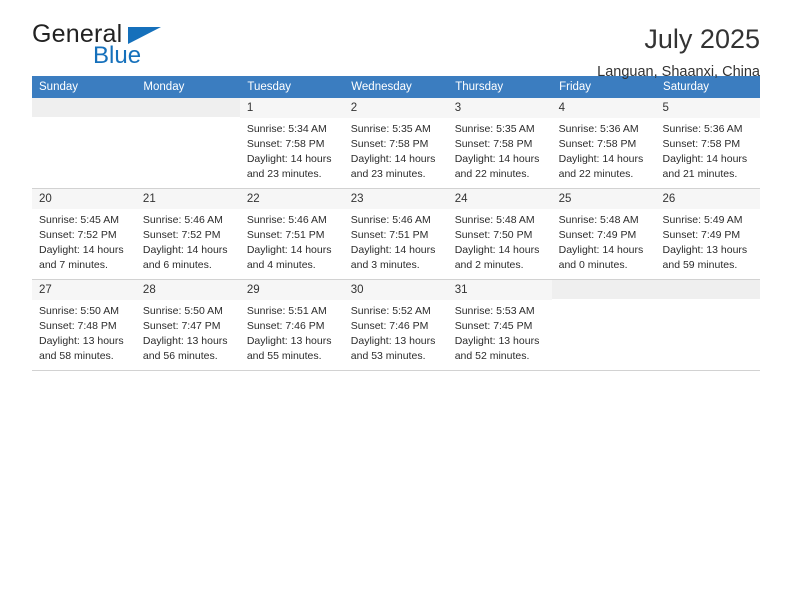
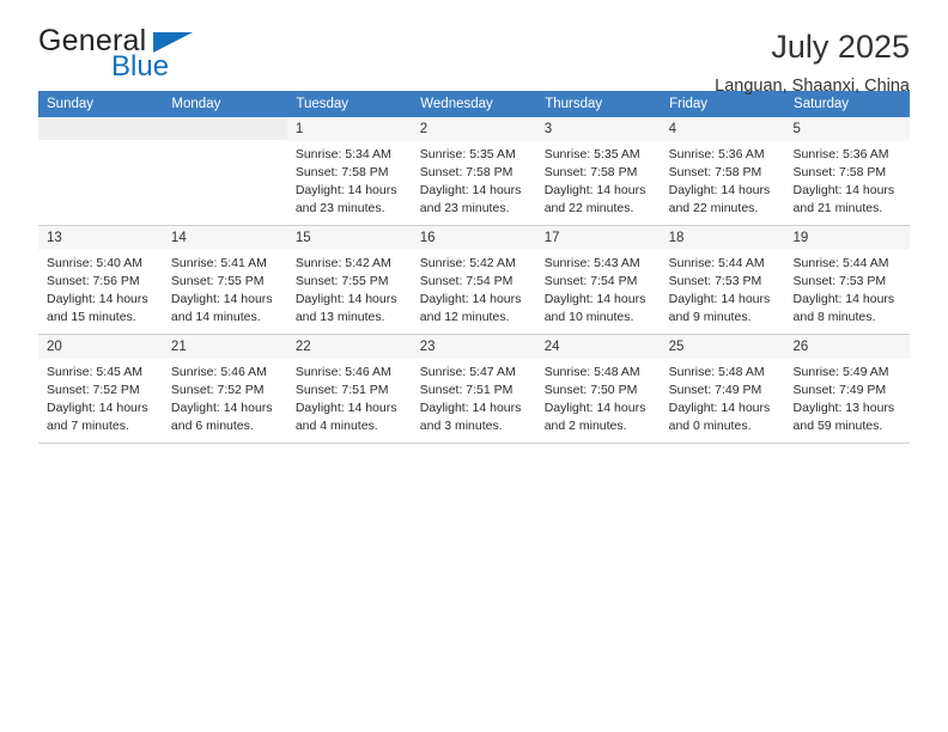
  General
  Blue
  July 2025
  Languan, Shaanxi, China
  Sunday	Monday	Tuesday	Wednesday	Thursday	Friday	Saturday
  		1Sunrise: 5:34 AMSunset: 7:58 PMDaylight: 14 hoursand 23 minutes.	2Sunrise: 5:35 AMSunset: 7:58 PMDaylight: 14 hoursand 23 minutes.	3Sunrise: 5:35 AMSunset: 7:58 PMDaylight: 14 hoursand 22 minutes.	4Sunrise: 5:36 AMSunset: 7:58 PMDaylight: 14 hoursand 22 minutes.	5Sunrise: 5:36 AMSunset: 7:58 PMDaylight: 14 hoursand 21 minutes.
+ 13Sunrise: 5:40 AMSunset: 7:56 PMDaylight: 14 hoursand 15 minutes.	14Sunrise: 5:41 AMSunset: 7:55 PMDaylight: 14 hoursand 14 minutes.	15Sunrise: 5:42 AMSunset: 7:55 PMDaylight: 14 hoursand 13 minutes.	16Sunrise: 5:42 AMSunset: 7:54 PMDaylight: 14 hoursand 12 minutes.	17Sunrise: 5:43 AMSunset: 7:54 PMDaylight: 14 hoursand 10 minutes.	18Sunrise: 5:44 AMSunset: 7:53 PMDaylight: 14 hoursand 9 minutes.	19Sunrise: 5:44 AMSunset: 7:53 PMDaylight: 14 hoursand 8 minutes.
- 20Sunrise: 5:45 AMSunset: 7:52 PMDaylight: 14 hoursand 7 minutes.	21Sunrise: 5:46 AMSunset: 7:52 PMDaylight: 14 hoursand 6 minutes.	22Sunrise: 5:46 AMSunset: 7:51 PMDaylight: 14 hoursand 4 minutes.	23Sunrise: 5:46 AMSunset: 7:51 PMDaylight: 14 hoursand 3 minutes.	24Sunrise: 5:48 AMSunset: 7:50 PMDaylight: 14 hoursand 2 minutes.	25Sunrise: 5:48 AMSunset: 7:49 PMDaylight: 14 hoursand 0 minutes.	26Sunrise: 5:49 AMSunset: 7:49 PMDaylight: 13 hoursand 59 minutes.
+ 20Sunrise: 5:45 AMSunset: 7:52 PMDaylight: 14 hoursand 7 minutes.	21Sunrise: 5:46 AMSunset: 7:52 PMDaylight: 14 hoursand 6 minutes.	22Sunrise: 5:46 AMSunset: 7:51 PMDaylight: 14 hoursand 4 minutes.	23Sunrise: 5:47 AMSunset: 7:51 PMDaylight: 14 hoursand 3 minutes.	24Sunrise: 5:48 AMSunset: 7:50 PMDaylight: 14 hoursand 2 minutes.	25Sunrise: 5:48 AMSunset: 7:49 PMDaylight: 14 hoursand 0 minutes.	26Sunrise: 5:49 AMSunset: 7:49 PMDaylight: 13 hoursand 59 minutes.
- 27Sunrise: 5:50 AMSunset: 7:48 PMDaylight: 13 hoursand 58 minutes.	28Sunrise: 5:50 AMSunset: 7:47 PMDaylight: 13 hoursand 56 minutes.	29Sunrise: 5:51 AMSunset: 7:46 PMDaylight: 13 hoursand 55 minutes.	30Sunrise: 5:52 AMSunset: 7:46 PMDaylight: 13 hoursand 53 minutes.	31Sunrise: 5:53 AMSunset: 7:45 PMDaylight: 13 hoursand 52 minutes.
